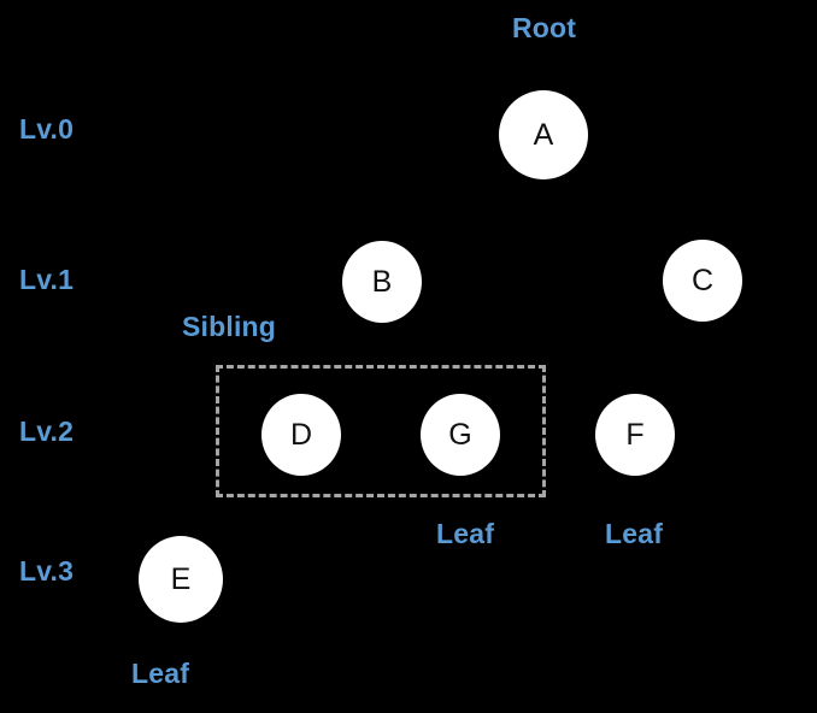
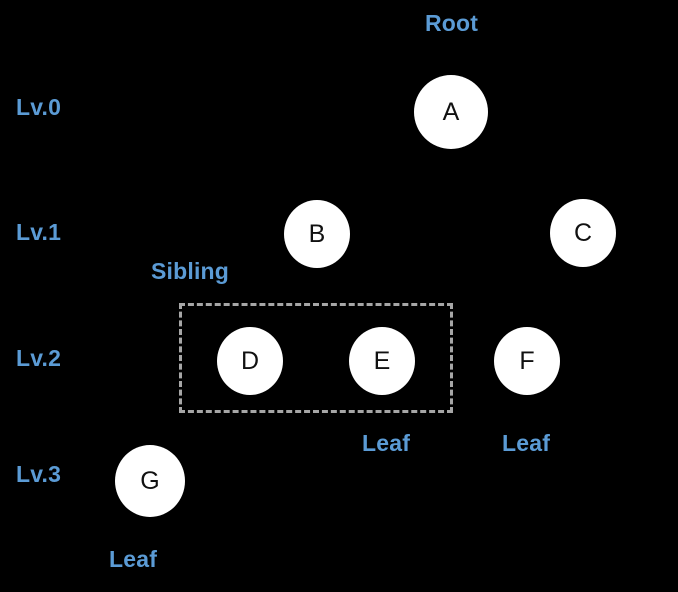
  Lv.0
  Lv.1
  Lv.2
  Lv.3
  Root
  Sibling
  Leaf
  Leaf
  Leaf
  A
  B
  C
  D
- G
+ E
  F
- E
+ G
